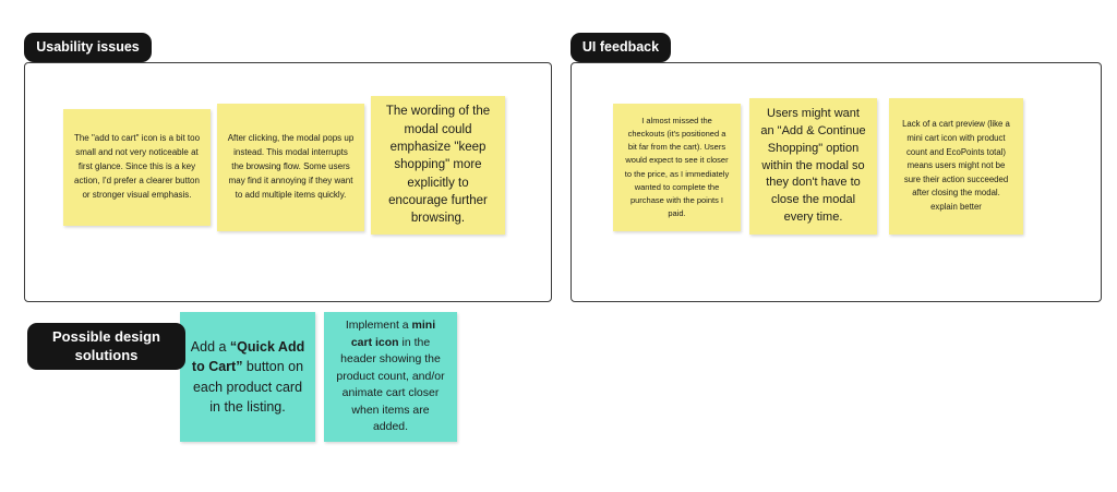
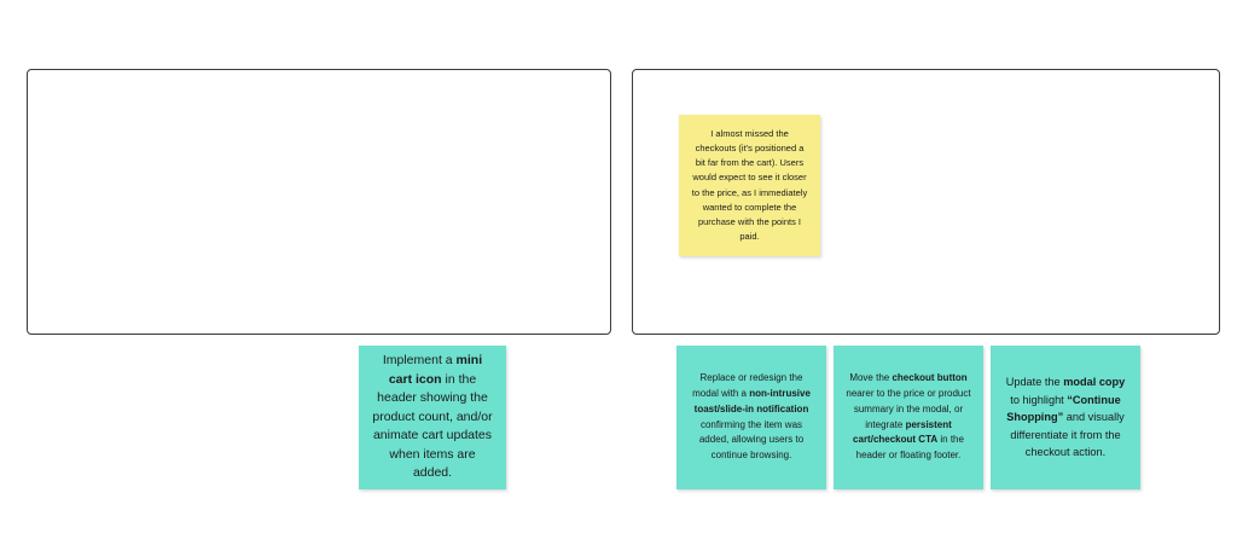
- Usability issues
- The "add to cart" icon is a bit too small and not very noticeable at first glance. Since this is a key action, I'd prefer a clearer button or stronger visual emphasis.
- After clicking, the modal pops up instead. This modal interrupts the browsing flow. Some users may find it annoying if they want to add multiple items quickly.
- The wording of the modal could emphasize "keep shopping" more explicitly to encourage further browsing.
- UI feedback
  I almost missed the checkouts (it's positioned a bit far from the cart). Users would expect to see it closer to the price, as I immediately wanted to complete the purchase with the points I paid.
- Users might want an "Add & Continue Shopping" option within the modal so they don't have to close the modal every time.
- Lack of a cart preview (like a mini cart icon with product count and EcoPoints total) means users might not be sure their action succeeded after closing the modal. explain better
- Possible design solutions
- Add a “Quick Add to Cart” button on each product card in the listing.
- Implement a mini cart icon in the header showing the product count, and/or animate cart closer when items are added.
+ Implement a mini cart icon in the header showing the product count, and/or animate cart updates when items are added.
+ Replace or redesign the modal with a non-intrusive toast/slide-in notification confirming the item was added, allowing users to continue browsing.
+ Move the checkout button nearer to the price or product summary in the modal, or integrate persistent cart/checkout CTA in the header or floating footer.
+ Update the modal copy to highlight “Continue Shopping” and visually differentiate it from the checkout action.
